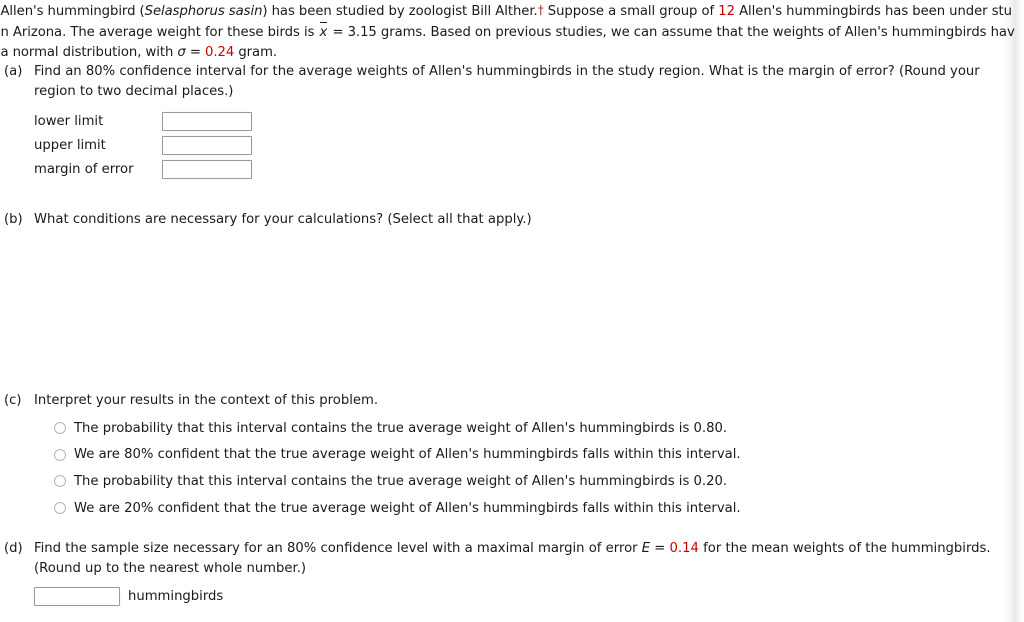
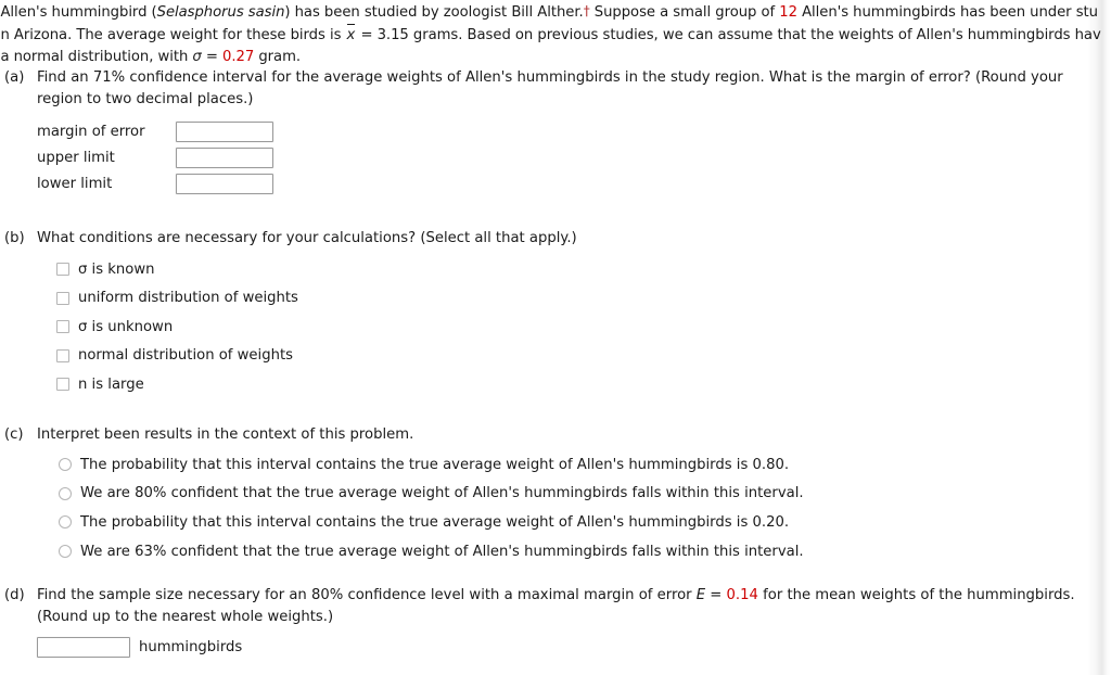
  Allen's hummingbird (Selasphorus sasin) has been studied by zoologist Bill Alther.† Suppose a small group of 12 Allen's hummingbirds has been under s
  n Arizona. The average weight for these birds is x = 3.15 grams. Based on previous studies, we can assume that the weights of Allen's hummingbirds h
- a normal distribution, with σ = 0.24 gram.
+ a normal distribution, with σ = 0.27 gram.
  (a)
- Find an 80% confidence interval for the average weights of Allen's hummingbirds in the study region. What is the margin of error? (Round your
+ Find an 71% confidence interval for the average weights of Allen's hummingbirds in the study region. What is the margin of error? (Round your
  region to two decimal places.)
- lower limit
+ margin of error
  upper limit
- margin of error
+ lower limit
  (b)
  What conditions are necessary for your calculations? (Select all that apply.)
+ σ is known
+ uniform distribution of weights
+ σ is unknown
+ normal distribution of weights
+ n is large
  (c)
- Interpret your results in the context of this problem.
+ Interpret been results in the context of this problem.
  The probability that this interval contains the true average weight of Allen's hummingbirds is 0.80.
  We are 80% confident that the true average weight of Allen's hummingbirds falls within this interval.
  The probability that this interval contains the true average weight of Allen's hummingbirds is 0.20.
- We are 20% confident that the true average weight of Allen's hummingbirds falls within this interval.
+ We are 63% confident that the true average weight of Allen's hummingbirds falls within this interval.
  (d)
  Find the sample size necessary for an 80% confidence level with a maximal margin of error E = 0.14 for the mean weights of the hummingbirds.
- (Round up to the nearest whole number.)
+ (Round up to the nearest whole weights.)
  hummingbirds
